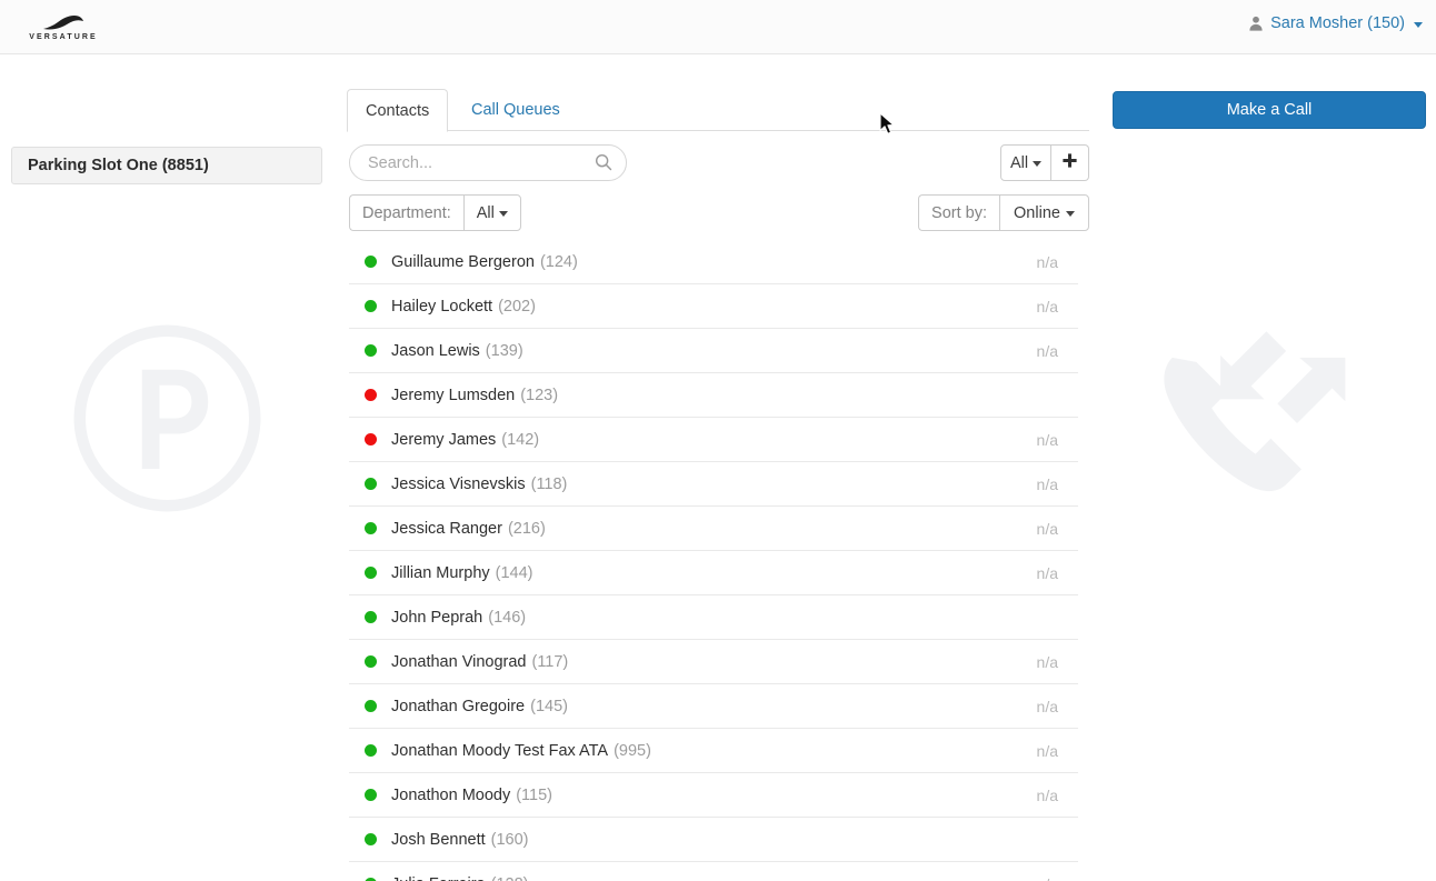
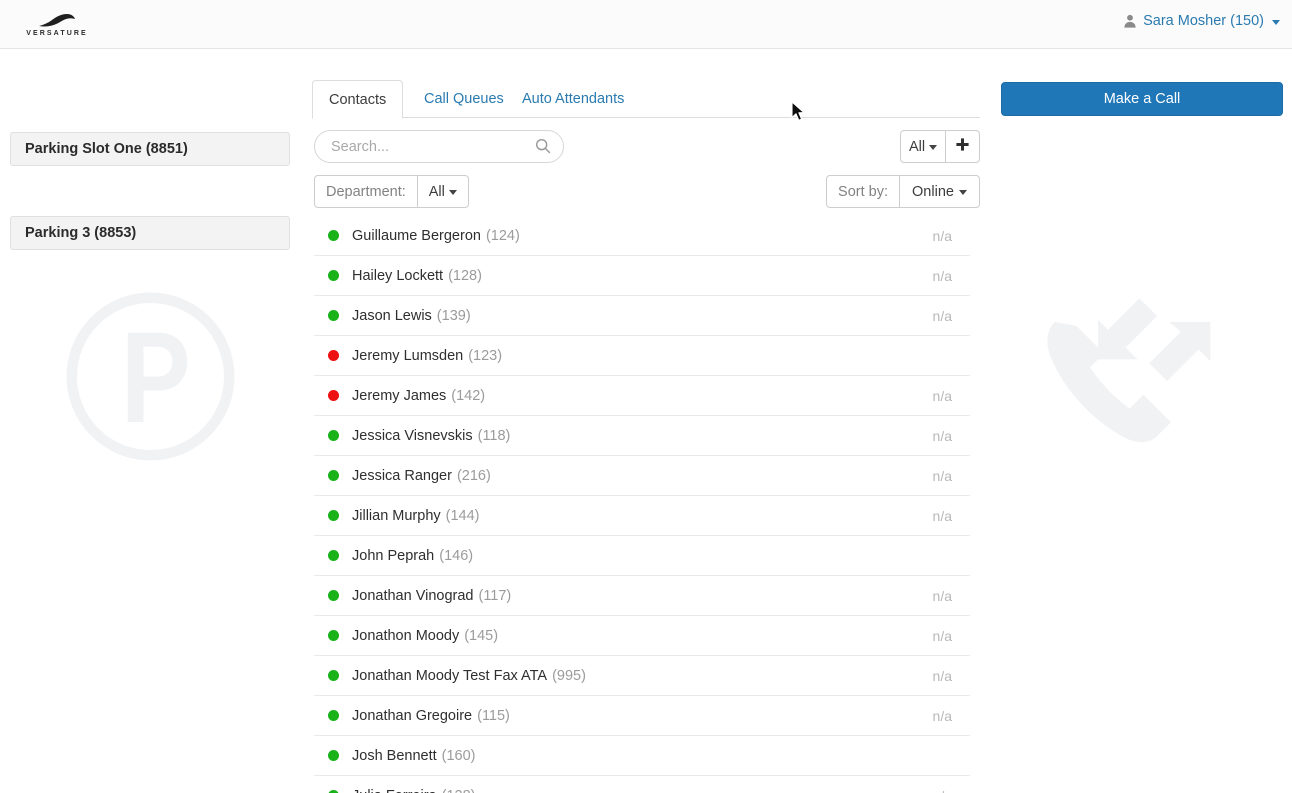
  Sara Mosher (150)
  Parking Slot One (8851)
+ Parking 3 (8853)
  Contacts
  Call Queues
+ Auto Attendants
  Search...
  All
  Department:
  All
  Sort by:
  Online
  Guillaume Bergeron
  (124)
  n/a
  Hailey Lockett
- (202)
+ (128)
  n/a
  Jason Lewis
  (139)
  n/a
  Jeremy Lumsden
  (123)
  Jeremy James
  (142)
  n/a
  Jessica Visnevskis
  (118)
  n/a
  Jessica Ranger
  (216)
  n/a
  Jillian Murphy
  (144)
  n/a
  John Peprah
  (146)
  Jonathan Vinograd
  (117)
  n/a
- Jonathan Gregoire
+ Jonathon Moody
  (145)
  n/a
  Jonathan Moody Test Fax ATA
  (995)
  n/a
- Jonathon Moody
+ Jonathan Gregoire
  (115)
  n/a
  Josh Bennett
  (160)
  Make a Call
